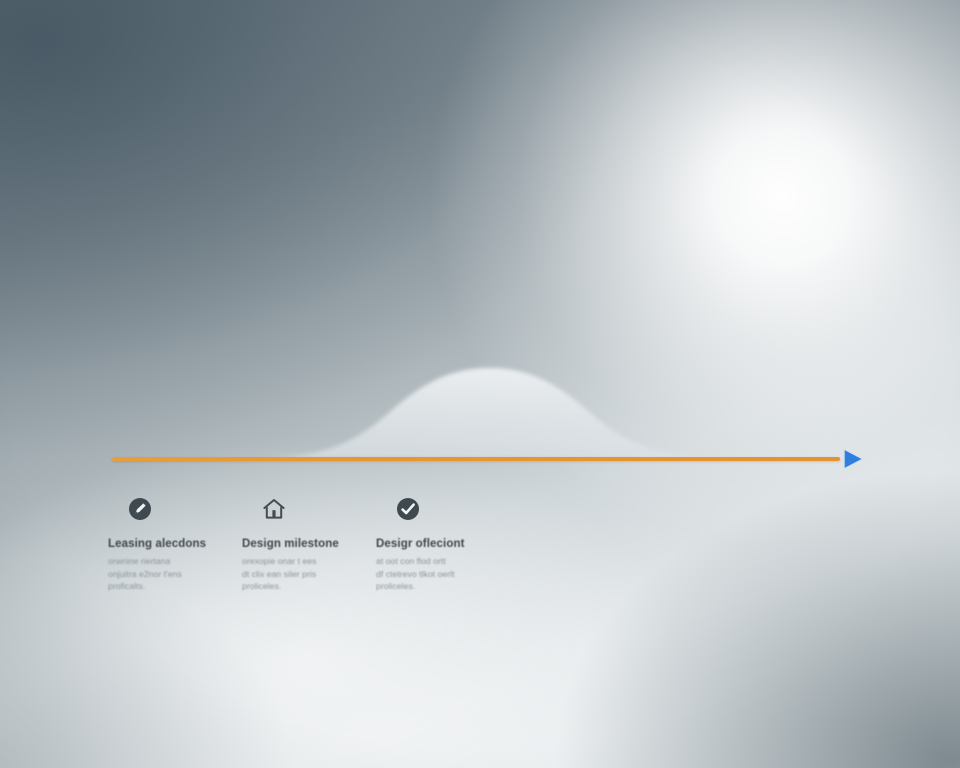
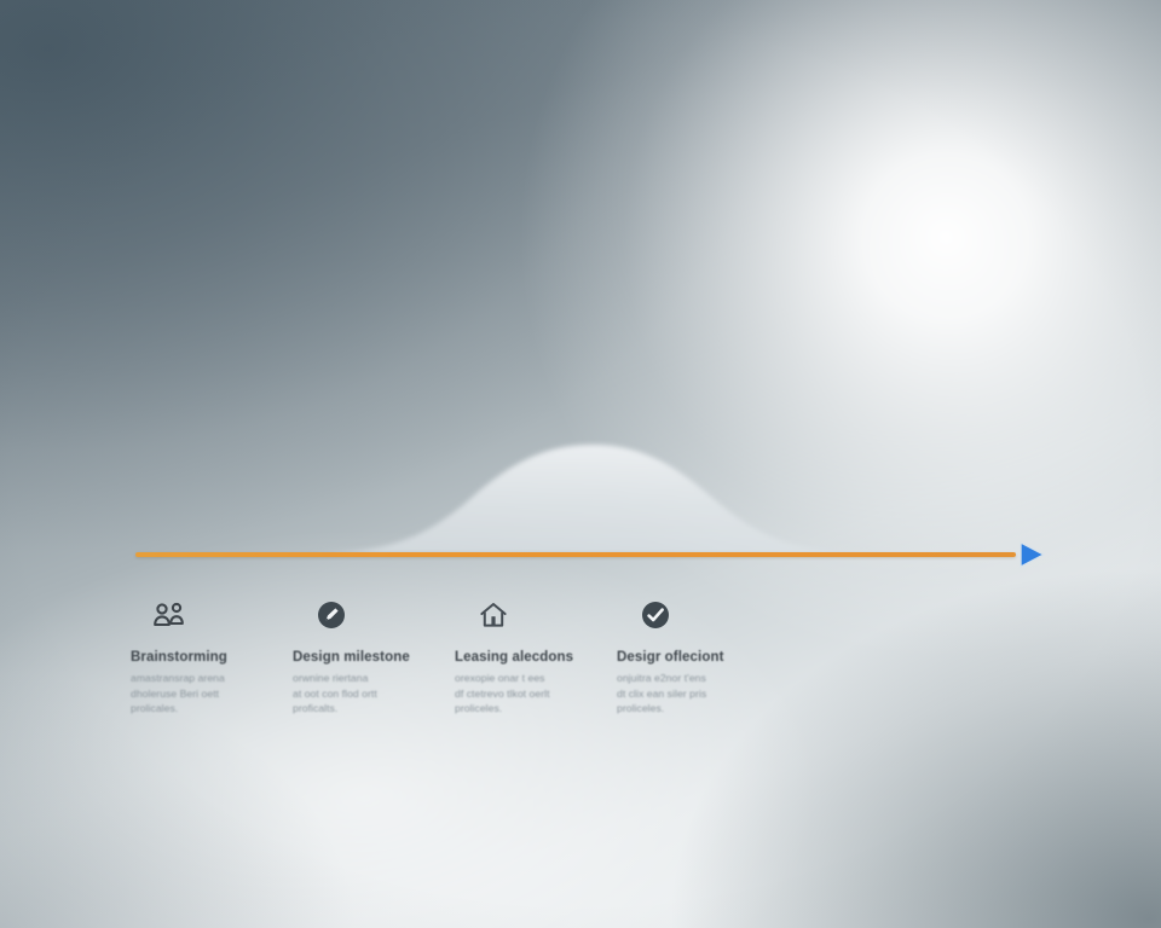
+ Brainstorming
+ amastransrap arena
+ dholeruse Beri oett
+ prolicales.
- Leasing alecdons
+ Design milestone
  orwnine riertana
- onjuitra e2nor t'ens
+ at oot con flod ortt
  proficalts.
- Design milestone
+ Leasing alecdons
  orexopie onar t ees
- dt clix ean siler pris
+ df ctetrevo tlkot oerlt
  proliceles.
  Desigr ofleciont
- at oot con flod ortt
+ onjuitra e2nor t'ens
- df ctetrevo tlkot oerlt
+ dt clix ean siler pris
  proliceles.
